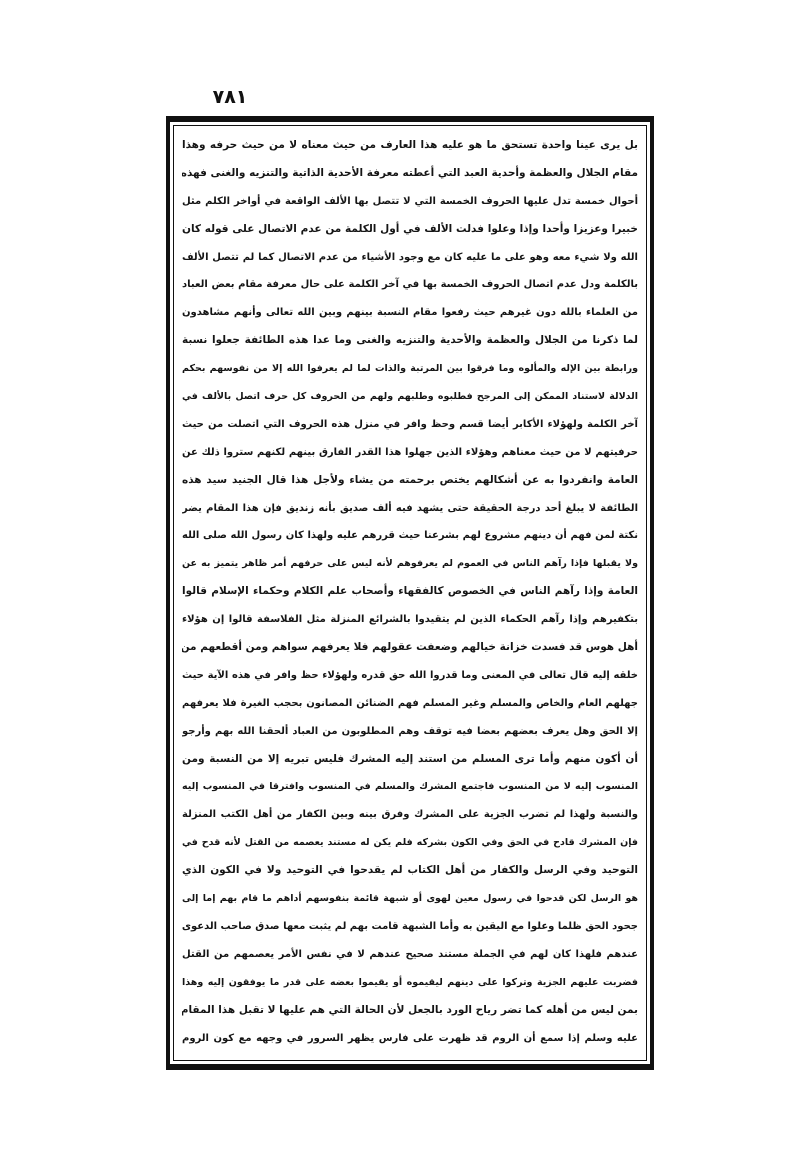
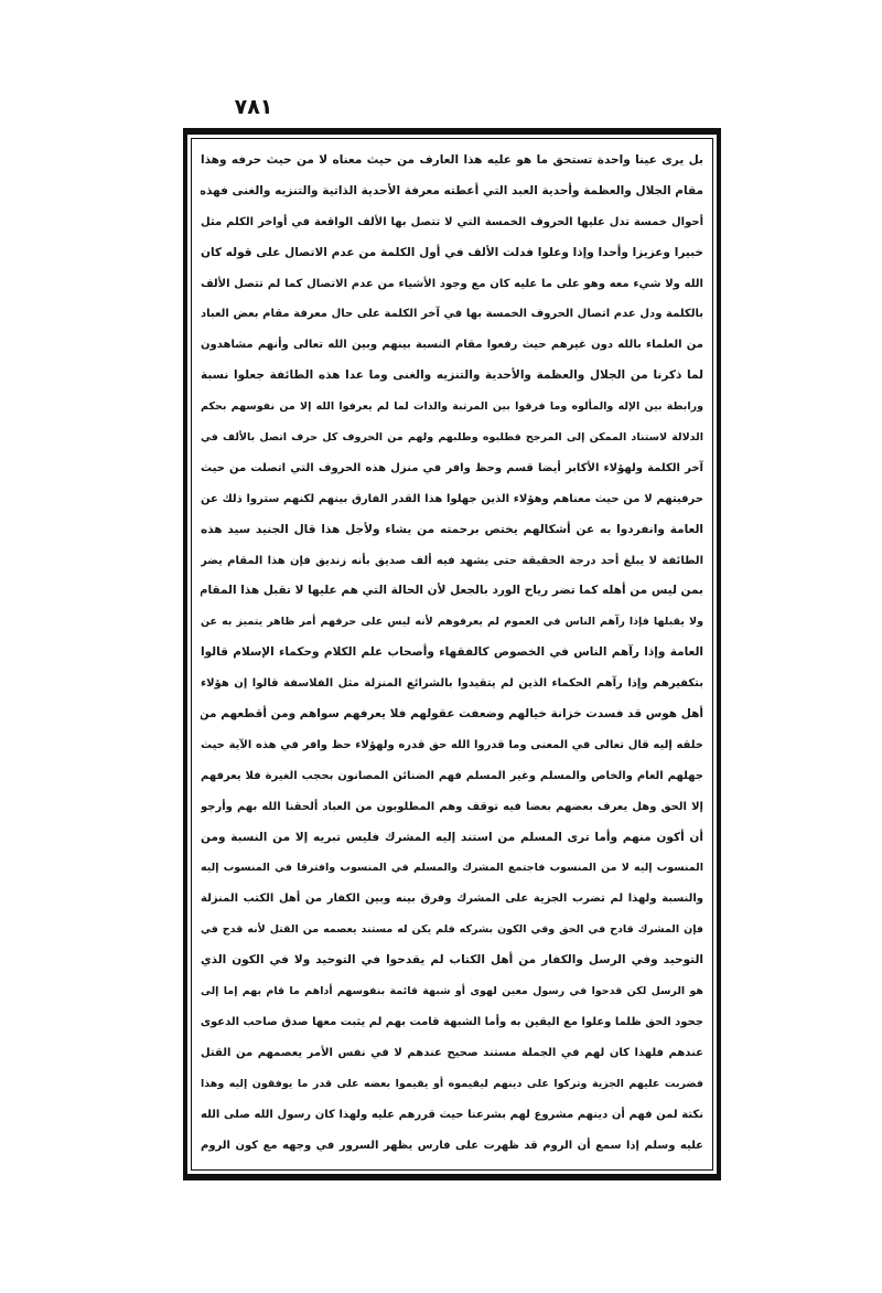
  ٧٨١
  بل يرى عينا واحدة تستحق ما هو عليه هذا العارف من حيث معناه لا من حيث حرفه وهذا
  مقام الجلال والعظمة وأحدية العبد التي أعطته معرفة الأحدية الذاتية والتنزيه والغنى فهذه
  أحوال خمسة تدل عليها الحروف الخمسة التي لا تتصل بها الألف الواقعة في أواخر الكلم مثل
  خبيرا وعزيزا وأحدا وإذا وعلوا فدلت الألف في أول الكلمة من عدم الاتصال على قوله كان
  الله ولا شيء معه وهو على ما عليه كان مع وجود الأشياء من عدم الاتصال كما لم تتصل الألف
  بالكلمة ودل عدم اتصال الحروف الخمسة بها في آخر الكلمة على حال معرفة مقام بعض العباد
  من العلماء بالله دون غيرهم حيث رفعوا مقام النسبة بينهم وبين الله تعالى وأنهم مشاهدون
  لما ذكرنا من الجلال والعظمة والأحدية والتنزيه والغنى وما عدا هذه الطائفة جعلوا نسبة
  ورابطة بين الإله والمألوه وما فرقوا بين المرتبة والذات لما لم يعرفوا الله إلا من نفوسهم بحكم
  الدلالة لاستناد الممكن إلى المرجح فطلبوه وطلبهم ولهم من الحروف كل حرف اتصل بالألف في
  آخر الكلمة ولهؤلاء الأكابر أيضا قسم وحظ وافر في منزل هذه الحروف التي اتصلت من حيث
  حرفيتهم لا من حيث معناهم وهؤلاء الذين جهلوا هذا القدر الفارق بينهم لكنهم ستروا ذلك عن
  العامة وانفردوا به عن أشكالهم يختص برحمته من يشاء ولأجل هذا قال الجنيد سيد هذه
  الطائفة لا يبلغ أحد درجة الحقيقة حتى يشهد فيه ألف صديق بأنه زنديق فإن هذا المقام يضر
- نكتة لمن فهم أن دينهم مشروع لهم بشرعنا حيث قررهم عليه ولهذا كان رسول الله صلى الله
+ بمن ليس من أهله كما تضر رياح الورد بالجعل لأن الحالة التي هم عليها لا تقبل هذا المقام
  ولا يقبلها فإذا رآهم الناس في العموم لم يعرفوهم لأنه ليس على حرفهم أمر ظاهر يتميز به عن
  العامة وإذا رآهم الناس في الخصوص كالفقهاء وأصحاب علم الكلام وحكماء الإسلام قالوا
  بتكفيرهم وإذا رآهم الحكماء الذين لم يتقيدوا بالشرائع المنزلة مثل الفلاسفة قالوا إن هؤلاء
  أهل هوس قد فسدت خزانة خيالهم وضعفت عقولهم فلا يعرفهم سواهم ومن أقطعهم من
  خلقه إليه قال تعالى في المعنى وما قدروا الله حق قدره ولهؤلاء حظ وافر في هذه الآية حيث
  جهلهم العام والخاص والمسلم وغير المسلم فهم الضنائن المصانون بحجب الغيرة فلا يعرفهم
  إلا الحق وهل يعرف بعضهم بعضا فيه توقف وهم المطلوبون من العباد ألحقنا الله بهم وأرجو
  أن أكون منهم وأما ترى المسلم من استند إليه المشرك فليس تبريه إلا من النسبة ومن
  المنسوب إليه لا من المنسوب فاجتمع المشرك والمسلم في المنسوب وافترقا في المنسوب إليه
  والنسبة ولهذا لم تضرب الجزية على المشرك وفرق بينه وبين الكفار من أهل الكتب المنزلة
  فإن المشرك قادح في الحق وفي الكون بشركه فلم يكن له مستند يعصمه من القتل لأنه قدح في
  التوحيد وفي الرسل والكفار من أهل الكتاب لم يقدحوا في التوحيد ولا في الكون الذي
  هو الرسل لكن قدحوا في رسول معين لهوى أو شبهة قائمة بنفوسهم أداهم ما قام بهم إما إلى
  جحود الحق ظلما وعلوا مع اليقين به وأما الشبهة قامت بهم لم يثبت معها صدق صاحب الدعوى
  عندهم فلهذا كان لهم في الجملة مستند صحيح عندهم لا في نفس الأمر يعصمهم من القتل
  فضربت عليهم الجزية وتركوا على دينهم ليقيموه أو يقيموا بعضه على قدر ما يوفقون إليه وهذا
- بمن ليس من أهله كما تضر رياح الورد بالجعل لأن الحالة التي هم عليها لا تقبل هذا المقام
+ نكتة لمن فهم أن دينهم مشروع لهم بشرعنا حيث قررهم عليه ولهذا كان رسول الله صلى الله
  عليه وسلم إذا سمع أن الروم قد ظهرت على فارس يظهر السرور في وجهه مع كون الروم
